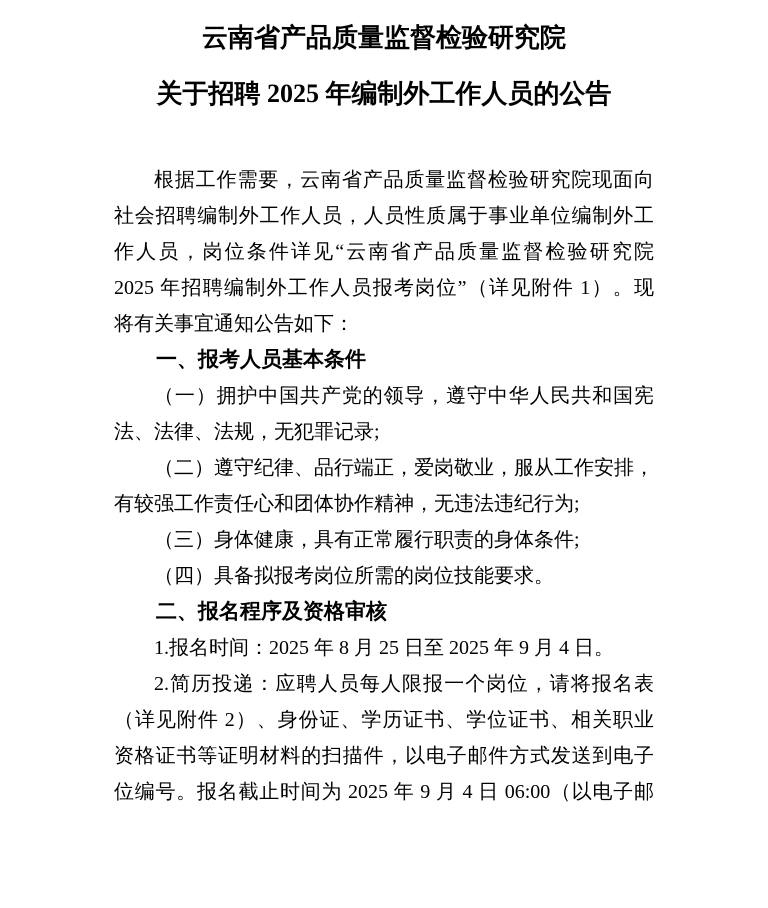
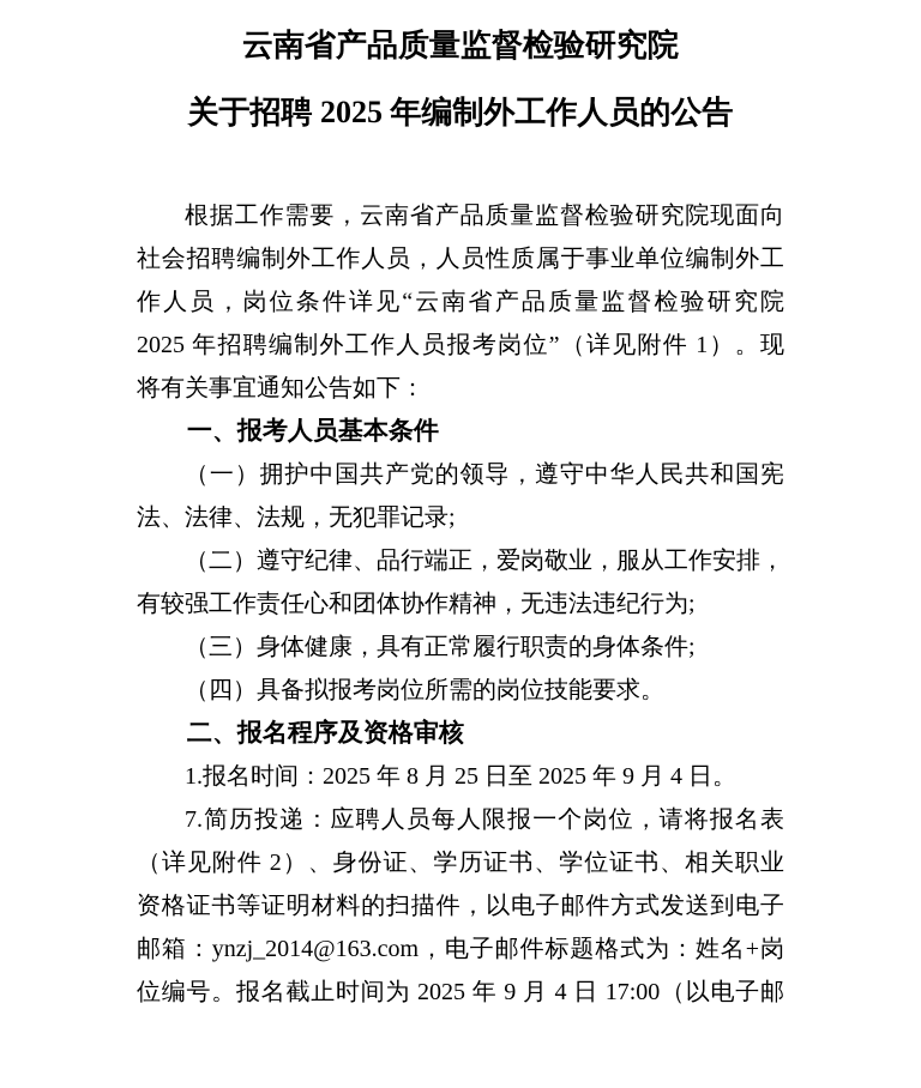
  云南省产品质量监督检验研究院
  关于招聘 2025 年编制外工作人员的公告
  根据工作需要，云南省产品质量监督检验研究院现面向
  社会招聘编制外工作人员，人员性质属于事业单位编制外工
  作人员，岗位条件详见“云南省产品质量监督检验研究院
  2025 年招聘编制外工作人员报考岗位”（详见附件 1）。现
  将有关事宜通知公告如下：
  一、报考人员基本条件
  （一）拥护中国共产党的领导，遵守中华人民共和国宪
  法、法律、法规，无犯罪记录;
  （二）遵守纪律、品行端正，爱岗敬业，服从工作安排，
  有较强工作责任心和团体协作精神，无违法违纪行为;
  （三）身体健康，具有正常履行职责的身体条件;
  （四）具备拟报考岗位所需的岗位技能要求。
  二、报名程序及资格审核
  1.报名时间：2025 年 8 月 25 日至 2025 年 9 月 4 日。
- 2.简历投递：应聘人员每人限报一个岗位，请将报名表
+ 7.简历投递：应聘人员每人限报一个岗位，请将报名表
  （详见附件 2）、身份证、学历证书、学位证书、相关职业
  资格证书等证明材料的扫描件，以电子邮件方式发送到电子
+ 邮箱：ynzj_2014@163.com，电子邮件标题格式为：姓名+岗
- 位编号。报名截止时间为 2025 年 9 月 4 日 06:00（以电子邮
+ 位编号。报名截止时间为 2025 年 9 月 4 日 17:00（以电子邮
